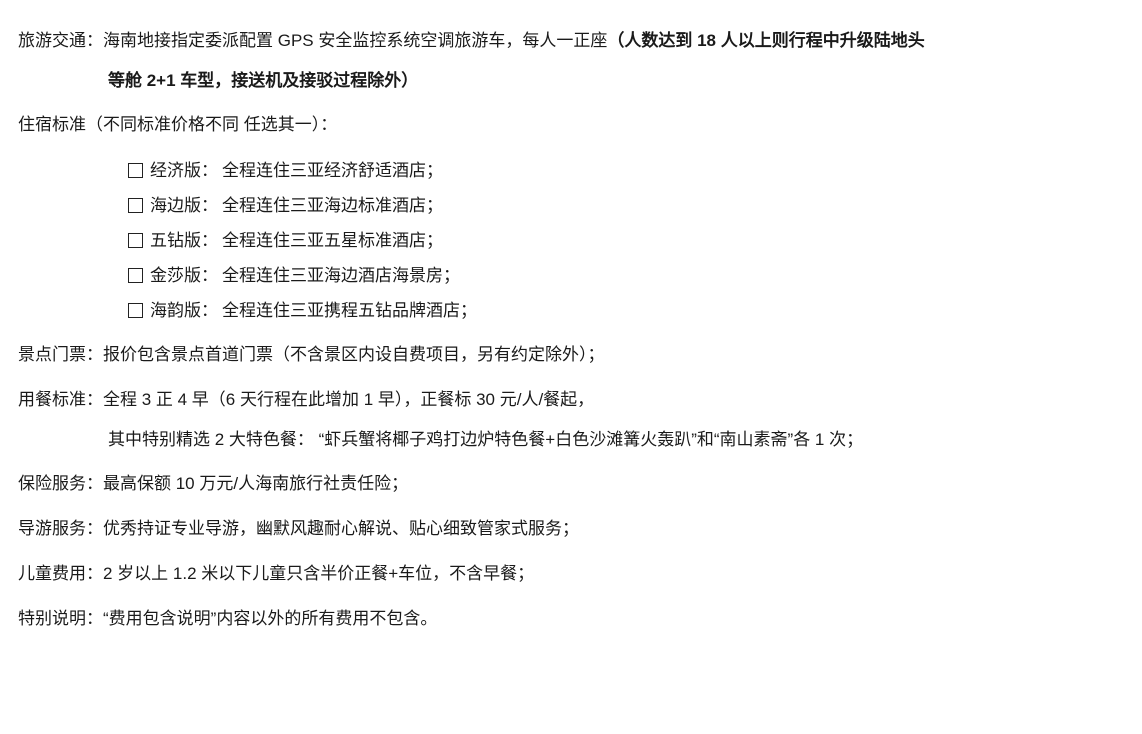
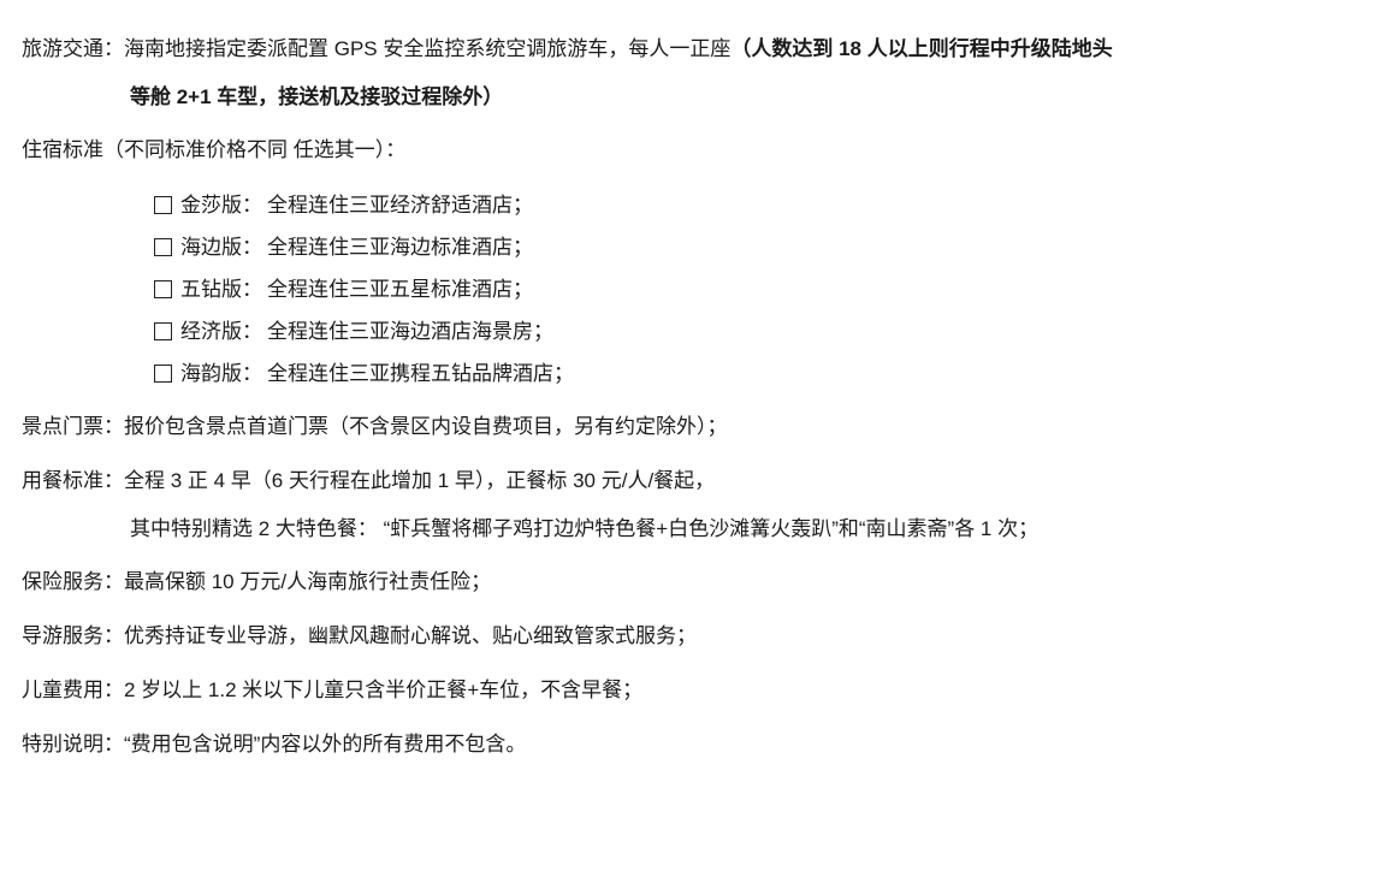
  旅游交通：
  海南地接指定委派配置 GPS 安全监控系统空调旅游车，每人一正座（人数达到 18 人以上则行程中升级陆地头
  等舱 2+1 车型，接送机及接驳过程除外）
  住宿标准（不同标准价格不同 任选其一）：
- 经济版：
+ 金莎版：
  全程连住三亚经济舒适酒店；
  海边版：
  全程连住三亚海边标准酒店；
  五钻版：
  全程连住三亚五星标准酒店；
- 金莎版：
+ 经济版：
  全程连住三亚海边酒店海景房；
  海韵版：
  全程连住三亚携程五钻品牌酒店；
  景点门票：
  报价包含景点首道门票（不含景区内设自费项目，另有约定除外）；
  用餐标准：
  全程 3 正 4 早（6 天行程在此增加 1 早），正餐标 30 元/人/餐起，
  其中特别精选 2 大特色餐： “虾兵蟹将椰子鸡打边炉特色餐+白色沙滩篝火轰趴”和“南山素斋”各 1 次；
  保险服务：
  最高保额 10 万元/人海南旅行社责任险；
  导游服务：
  优秀持证专业导游，幽默风趣耐心解说、贴心细致管家式服务；
  儿童费用：
  2 岁以上 1.2 米以下儿童只含半价正餐+车位，不含早餐；
  特别说明：
  “费用包含说明”内容以外的所有费用不包含。
